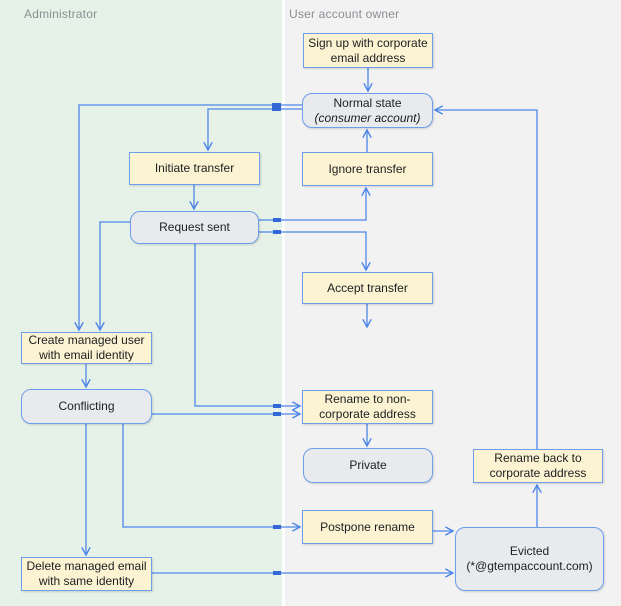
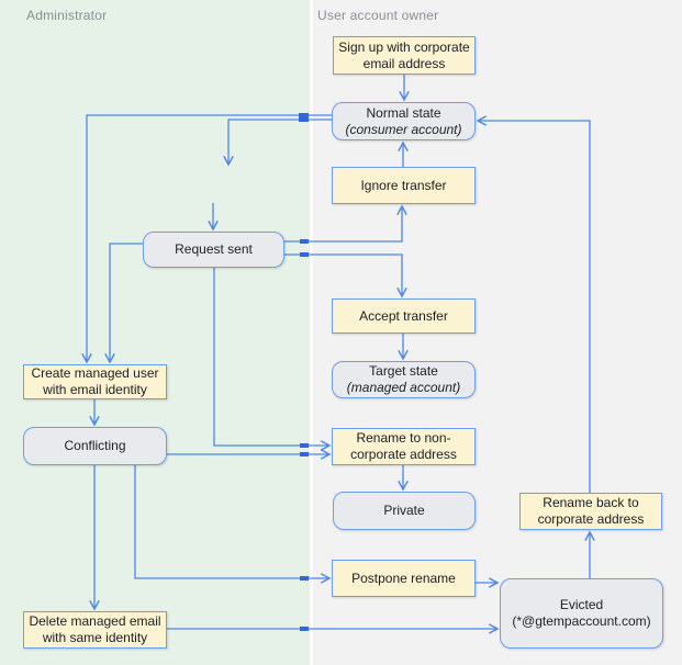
  Administrator
  User account owner
  Sign up with corporate email address
  Normal state
  (consumer account)
- Initiate transfer
  Ignore transfer
  Request sent
  Accept transfer
+ Target state
+ (managed account)
  Create managed user with email identity
  Conflicting
  Rename to non-corporate address
  Private
  Rename back to corporate address
  Postpone rename
  Evicted
  (*@gtempaccount.com)
  Delete managed email with same identity
